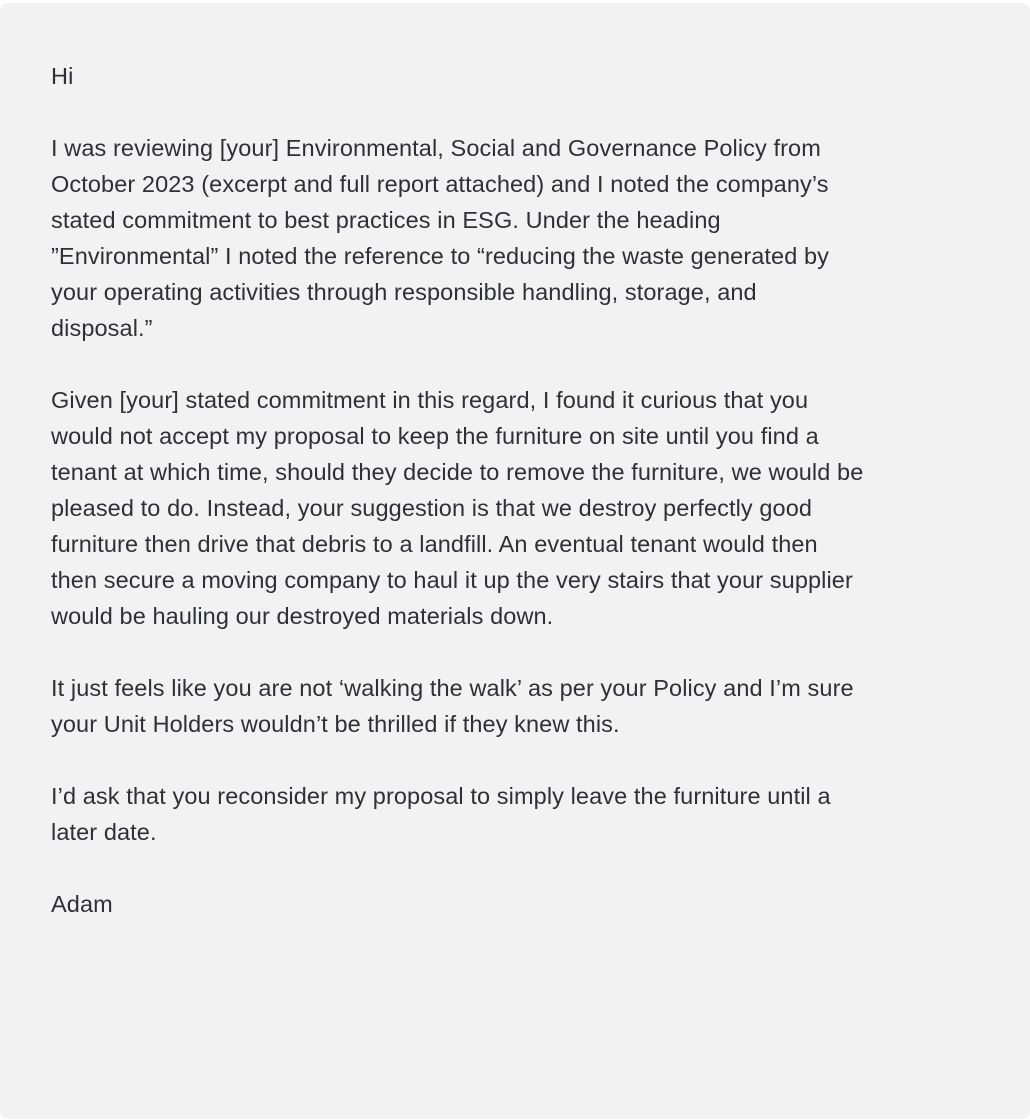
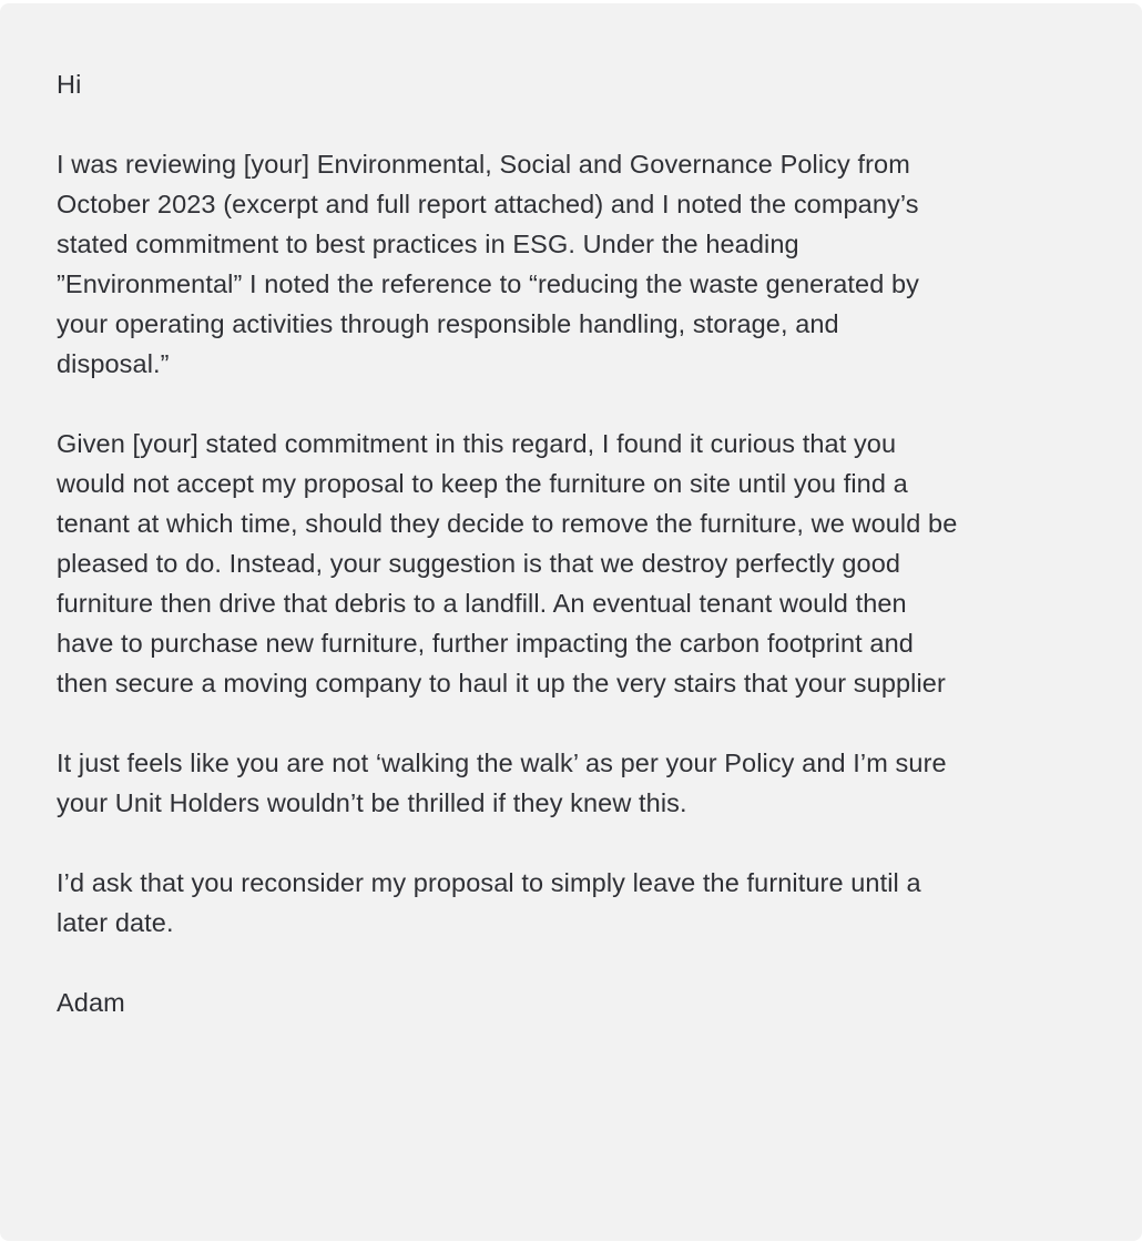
  Hi
  I was reviewing [your] Environmental, Social and Governance Policy from
  October 2023 (excerpt and full report attached) and I noted the company’s
  stated commitment to best practices in ESG. Under the heading
  ”Environmental” I noted the reference to “reducing the waste generated by
  your operating activities through responsible handling, storage, and
  disposal.”
  Given [your] stated commitment in this regard, I found it curious that you
  would not accept my proposal to keep the furniture on site until you find a
  tenant at which time, should they decide to remove the furniture, we would be
  pleased to do. Instead, your suggestion is that we destroy perfectly good
  furniture then drive that debris to a landfill. An eventual tenant would then
+ have to purchase new furniture, further impacting the carbon footprint and
  then secure a moving company to haul it up the very stairs that your supplier
- would be hauling our destroyed materials down.
  It just feels like you are not ‘walking the walk’ as per your Policy and I’m sure
  your Unit Holders wouldn’t be thrilled if they knew this.
  I’d ask that you reconsider my proposal to simply leave the furniture until a
  later date.
  Adam
